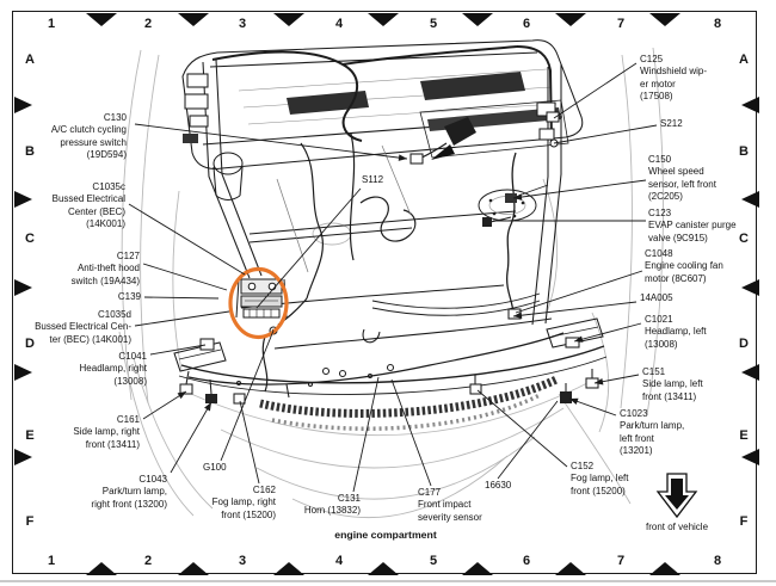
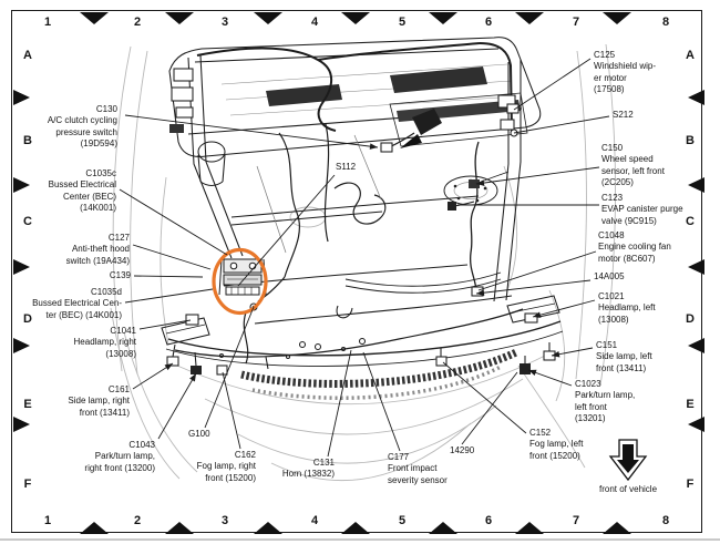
  1
  1
  2
  2
  3
  3
  4
  4
  5
  5
  6
  6
  7
  7
  8
  8
  A
  A
  B
  B
  C
  C
  D
  D
  E
  E
  F
  F
  C130
  A/C clutch cycling
  pressure switch
  (19D594)
  C1035c
  Bussed Electrical
  Center (BEC)
  (14K001)
  C127
  Anti-theft hood
  switch (19A434)
  C139
  C1035d
  Bussed Electrical Cen-
  ter (BEC) (14K001)
  C1041
  Headlamp, right
  (13008)
  C161
  Side lamp, right
  front (13411)
  C1043
  Park/turn lamp,
  right front (13200)
  G100
  C162
  Fog lamp, right
  front (15200)
  C131
  Horn (13832)
  C177
  Front impact
  severity sensor
- 16630
+ 14290
  S112
  C125
  Windshield wip-
  er motor
  (17508)
  S212
  C150
  Wheel speed
  sensor, left front
  (2C205)
  C123
  EVAP canister purge
  valve (9C915)
  C1048
  Engine cooling fan
  motor (8C607)
  14A005
  C1021
  Headlamp, left
  (13008)
  C151
  Side lamp, left
  front (13411)
  C1023
  Park/turn lamp,
  left front
  (13201)
  C152
  Fog lamp, left
  front (15200)
- engine compartment
  front of vehicle
